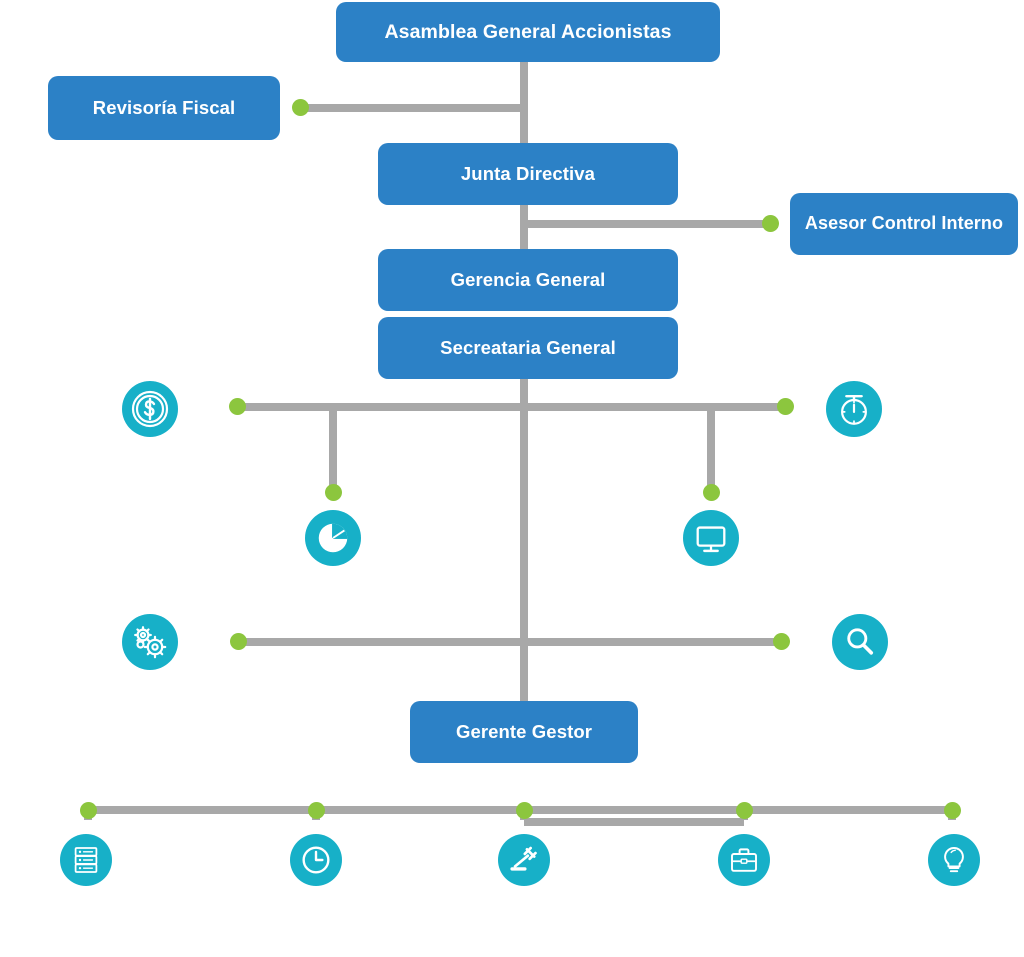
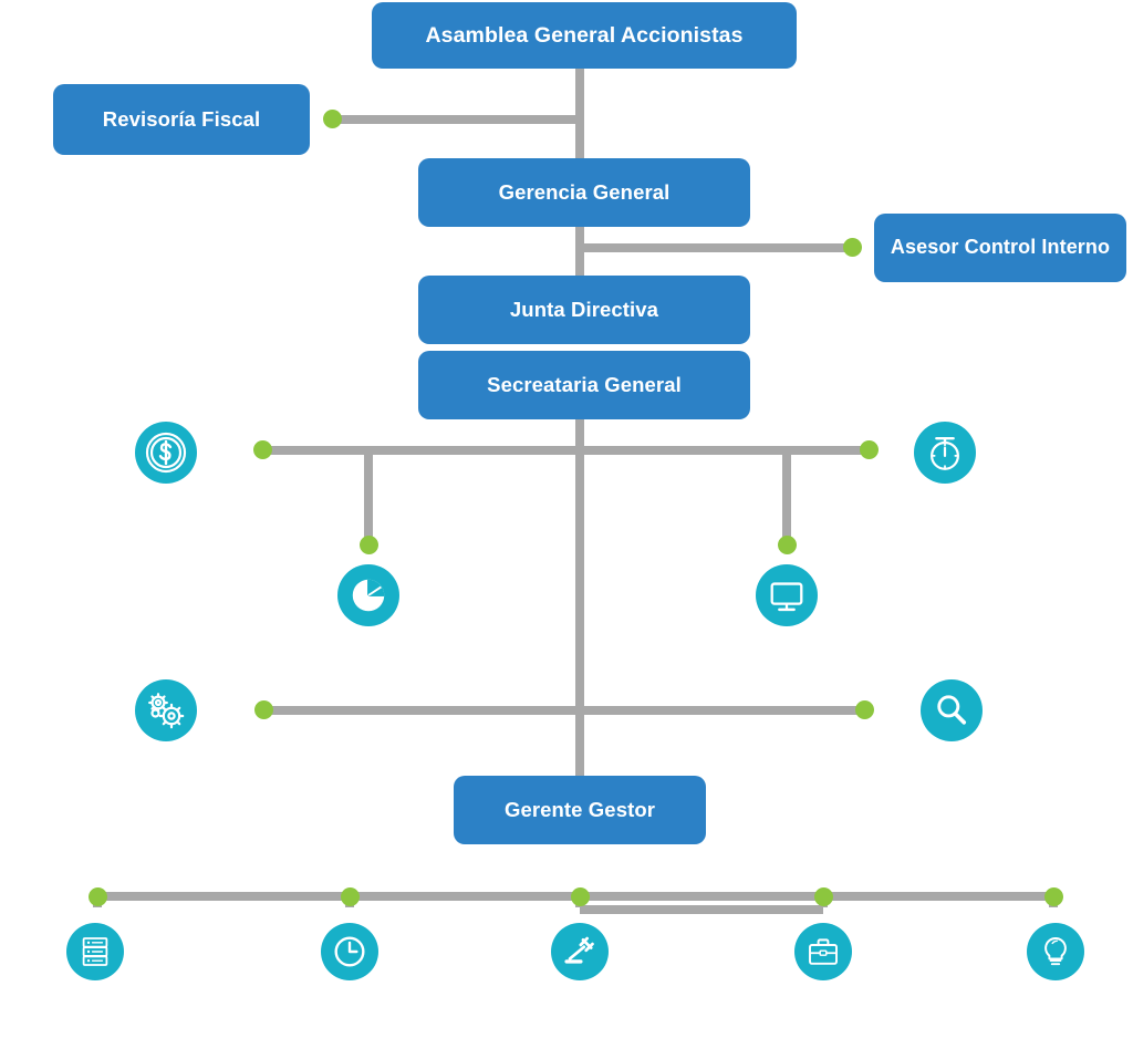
  Asamblea General Accionistas
  Revisoría Fiscal
- Junta Directiva
+ Gerencia General
  Asesor Control Interno
- Gerencia General
+ Junta Directiva
  Secreataria General
  Gerente Gestor
